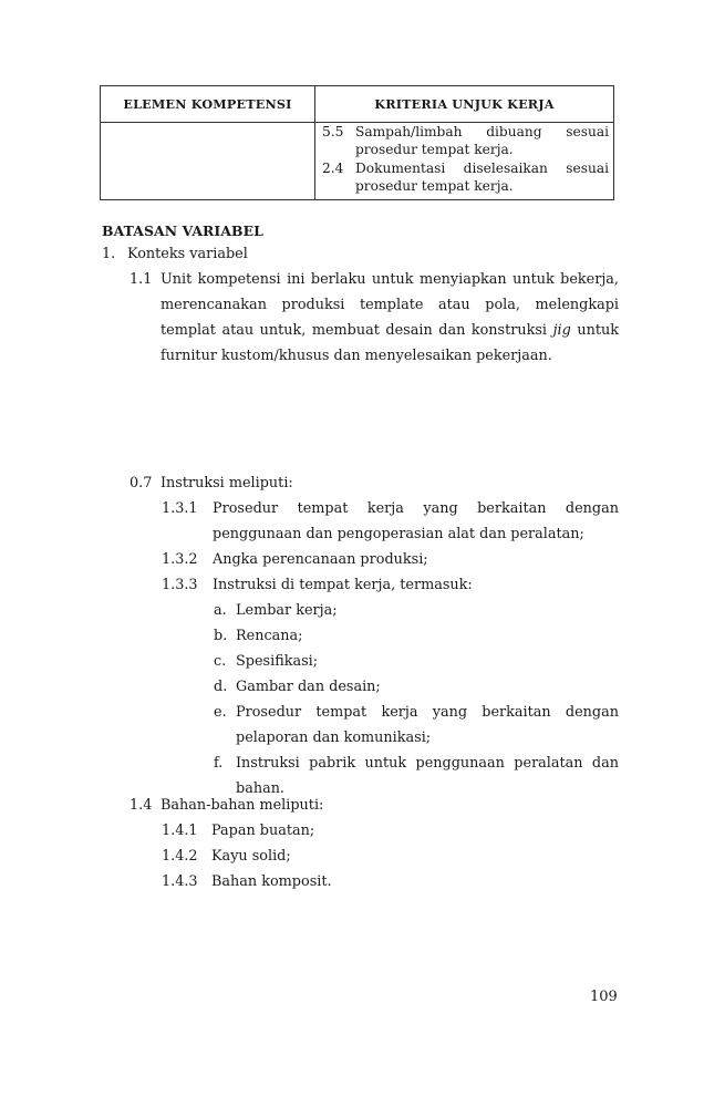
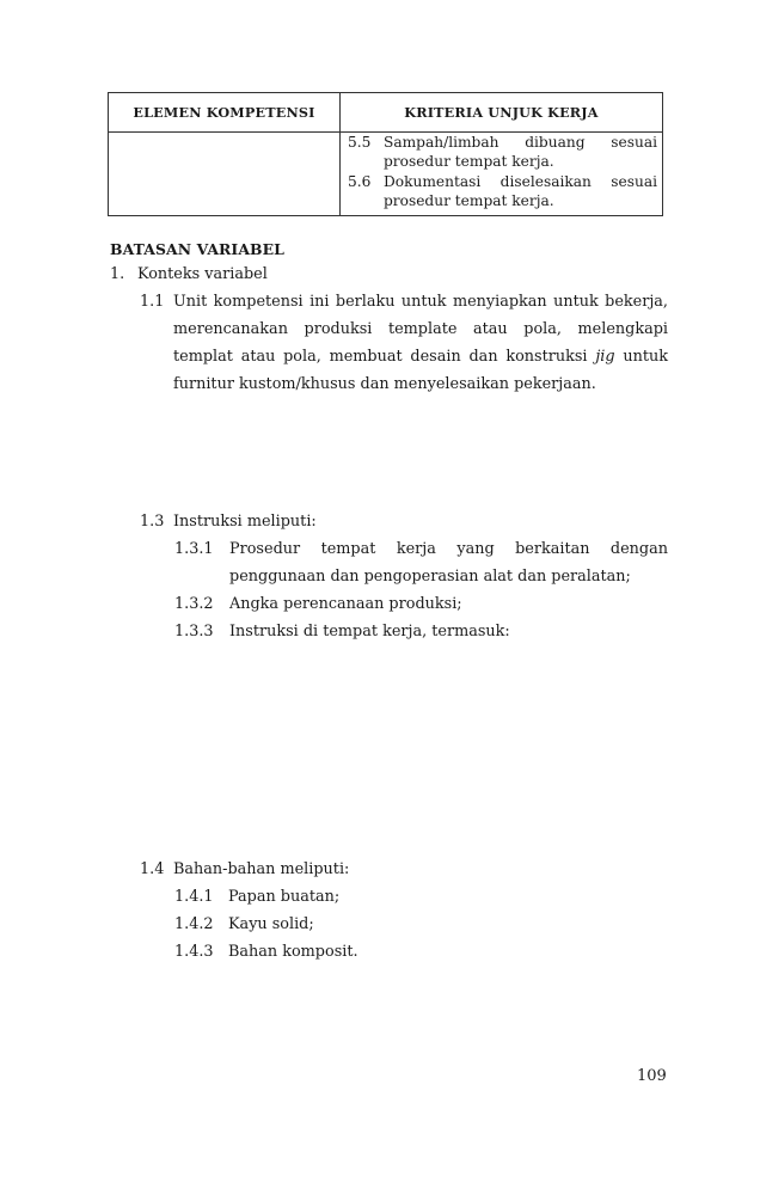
  ELEMEN KOMPETENSI	KRITERIA UNJUK KERJA
- 	5.5 Sampah/limbah dibuang sesuai prosedur tempat kerja. 2.4 Dokumentasi diselesaikan sesuai prosedur tempat kerja.
+ 	5.5 Sampah/limbah dibuang sesuai prosedur tempat kerja. 5.6 Dokumentasi diselesaikan sesuai prosedur tempat kerja.
  BATASAN VARIABEL
  1.
  Konteks variabel
  1.1
- Unit kompetensi ini berlaku untuk menyiapkan untuk bekerja, merencanakan produksi template atau pola, melengkapi templat atau untuk, membuat desain dan konstruksi jig untuk furnitur kustom/khusus dan menyelesaikan pekerjaan.
+ Unit kompetensi ini berlaku untuk menyiapkan untuk bekerja, merencanakan produksi template atau pola, melengkapi templat atau pola, membuat desain dan konstruksi jig untuk furnitur kustom/khusus dan menyelesaikan pekerjaan.
- 0.7
+ 1.3
  Instruksi meliputi:
  1.3.1
  Prosedur tempat kerja yang berkaitan dengan penggunaan dan pengoperasian alat dan peralatan;
  1.3.2
  Angka perencanaan produksi;
  1.3.3
  Instruksi di tempat kerja, termasuk:
- a.
- Lembar kerja;
- b.
- Rencana;
- c.
- Spesifikasi;
- d.
- Gambar dan desain;
- e.
- Prosedur tempat kerja yang berkaitan dengan pelaporan dan komunikasi;
- f.
- Instruksi pabrik untuk penggunaan peralatan dan bahan.
  1.4
  Bahan-bahan meliputi:
  1.4.1
  Papan buatan;
  1.4.2
  Kayu solid;
  1.4.3
  Bahan komposit.
  109
